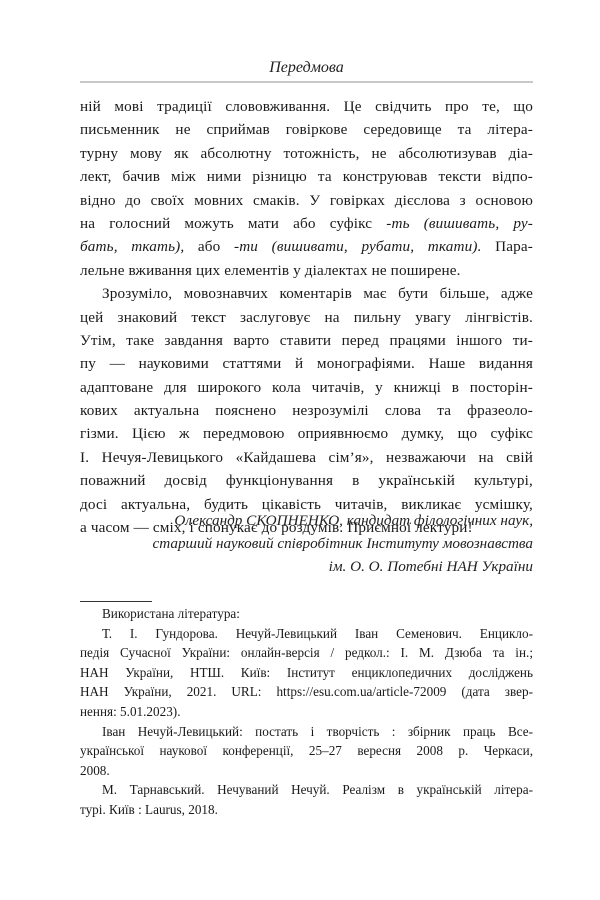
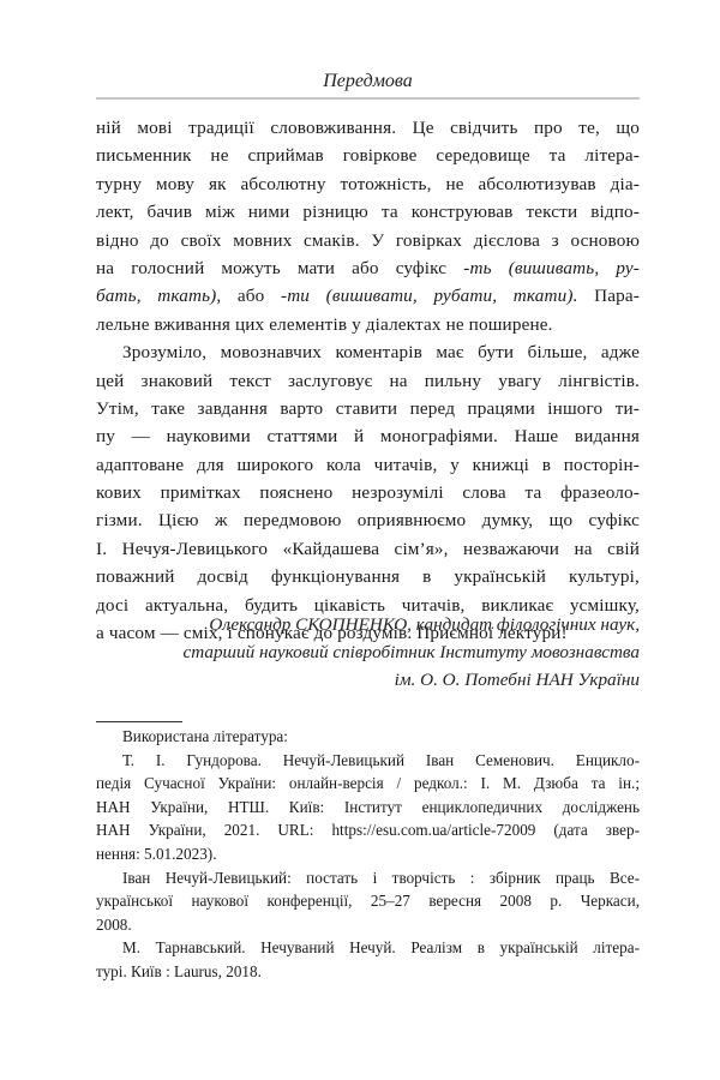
  Передмова
  ній мові традиції слововживання. Це свідчить про те, що
  письменник не сприймав говіркове середовище та літера-
  турну мову як абсолютну тотожність, не абсолютизував діа-
  лект, бачив між ними різницю та конструював тексти відпо-
  відно до своїх мовних смаків. У говірках дієслова з основою
  на голосний можуть мати або суфікс -ть (вишивать, ру-
  бать, ткать), або -ти (вишивати, рубати, ткати). Пара-
  лельне вживання цих елементів у діалектах не поширене.
  Зрозуміло, мовознавчих коментарів має бути більше, адже
  цей знаковий текст заслуговує на пильну увагу лінгвістів.
  Утім, таке завдання варто ставити перед працями іншого ти-
  пу — науковими статтями й монографіями. Наше видання
  адаптоване для широкого кола читачів, у книжці в посторін-
- кових актуальна пояснено незрозумілі слова та фразеоло-
+ кових примітках пояснено незрозумілі слова та фразеоло-
  гізми. Цією ж передмовою оприявнюємо думку, що суфікс
  І. Нечуя-Левицького «Кайдашева сім’я», незважаючи на свій
  поважний досвід функціонування в українській культурі,
  досі актуальна, будить цікавість читачів, викликає усмішку,
  а часом — сміх, і спонукає до роздумів. Приємної лектури!
  Олександр СКОПНЕНКО, кандидат філологічних наук,
  старший науковий співробітник Інституту мовознавства
  ім. О. О. Потебні НАН України
  Використана література:
  Т. І. Гундорова. Нечуй-Левицький Іван Семенович. Енцикло-
  педія Сучасної України: онлайн-версія / редкол.: І. М. Дзюба та ін.;
  НАН України, НТШ. Київ: Інститут енциклопедичних досліджень
  НАН України, 2021. URL: https://esu.com.ua/article-72009 (дата звер-
  нення: 5.01.2023).
  Іван Нечуй-Левицький: постать і творчість : збірник праць Все-
  української наукової конференції, 25–27 вересня 2008 р. Черкаси,
  2008.
  М. Тарнавський. Нечуваний Нечуй. Реалізм в українській літера-
  турі. Київ : Laurus, 2018.
